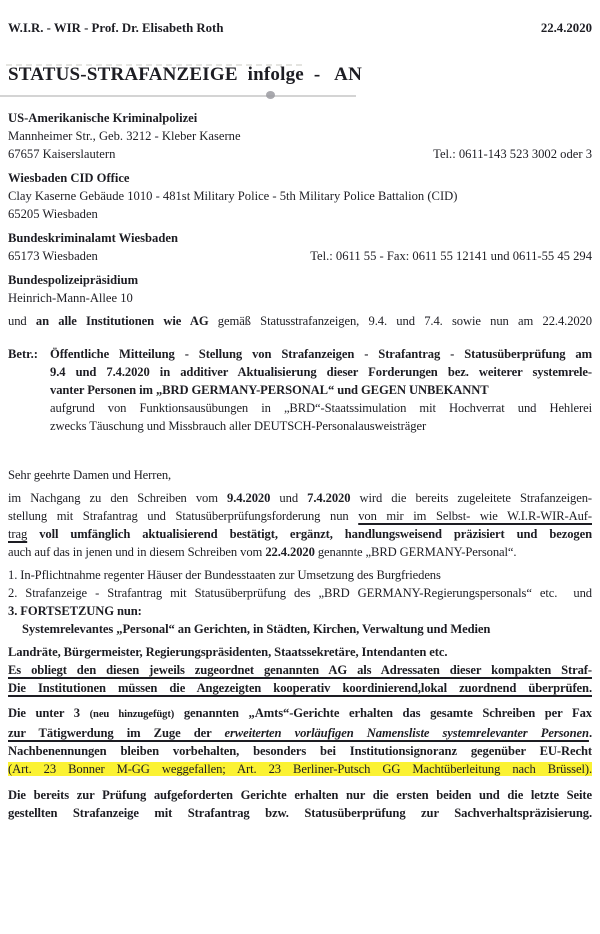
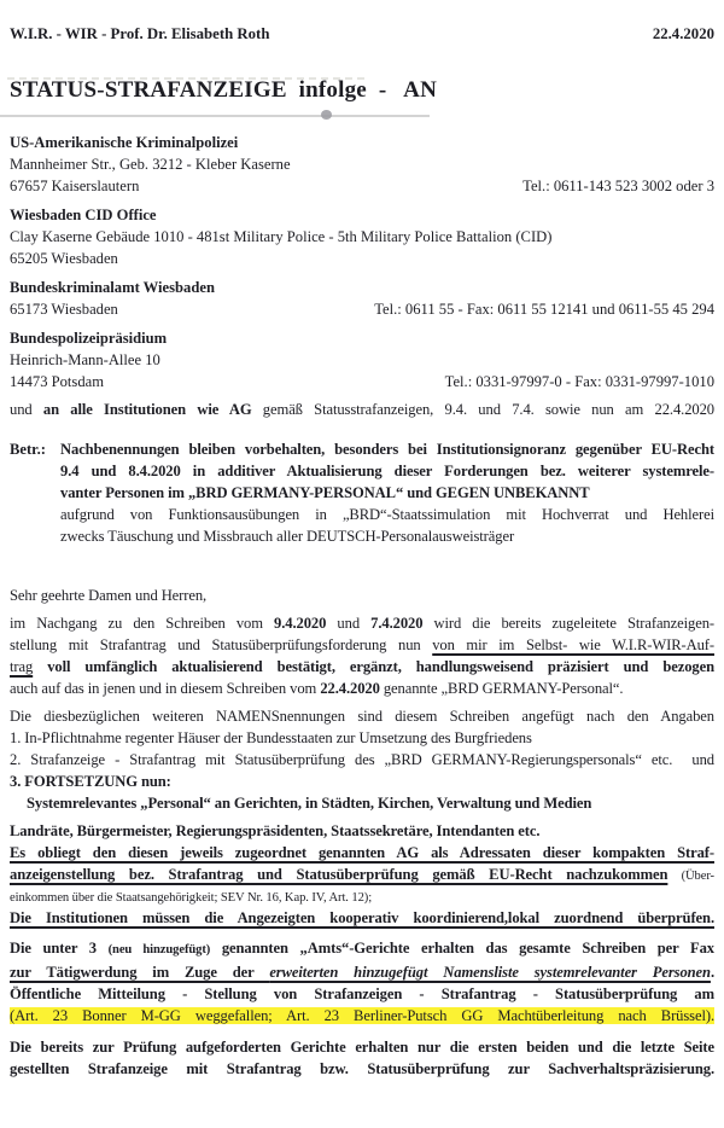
  W.I.R. - WIR - Prof. Dr. Elisabeth Roth
  22.4.2020
  STATUS-STRAFANZEIGE infolge - AN
  US-Amerikanische Kriminalpolizei
  Mannheimer Str., Geb. 3212 - Kleber Kaserne
  67657 Kaiserslautern
  Tel.: 0611-143 523 3002 oder 3
  Wiesbaden CID Office
  Clay Kaserne Gebäude 1010 - 481st Military Police - 5th Military Police Battalion (CID)
  65205 Wiesbaden
  Bundeskriminalamt Wiesbaden
  65173 Wiesbaden
  Tel.: 0611 55 - Fax: 0611 55 12141 und 0611-55 45 294
  Bundespolizeipräsidium
  Heinrich-Mann-Allee 10
+ 14473 Potsdam
+ Tel.: 0331-97997-0 - Fax: 0331-97997-1010
  und an alle Institutionen wie AG gemäß Statusstrafanzeigen, 9.4. und 7.4. sowie nun am 22.4.2020
  Betr.:
- Öffentliche Mitteilung - Stellung von Strafanzeigen - Strafantrag - Statusüberprüfung am
+ Nachbenennungen bleiben vorbehalten, besonders bei Institutionsignoranz gegenüber EU-Recht
- 9.4 und 7.4.2020 in additiver Aktualisierung dieser Forderungen bez. weiterer systemrele-
+ 9.4 und 8.4.2020 in additiver Aktualisierung dieser Forderungen bez. weiterer systemrele-
  vanter Personen im „BRD GERMANY-PERSONAL“ und GEGEN UNBEKANNT
  aufgrund von Funktionsausübungen in „BRD“-Staatssimulation mit Hochverrat und Hehlerei
  zwecks Täuschung und Missbrauch aller DEUTSCH-Personalausweisträger
  Sehr geehrte Damen und Herren,
  im Nachgang zu den Schreiben vom 9.4.2020 und 7.4.2020 wird die bereits zugeleitete Strafanzeigen-
  stellung mit Strafantrag und Statusüberprüfungsforderung nun von mir im Selbst- wie W.I.R-WIR-Auf-
  trag voll umfänglich aktualisierend bestätigt, ergänzt, handlungsweisend präzisiert und bezogen
  auch auf das in jenen und in diesem Schreiben vom 22.4.2020 genannte „BRD GERMANY-Personal“.
+ Die diesbezüglichen weiteren NAMENSnennungen sind diesem Schreiben angefügt nach den Angaben
  1. In-Pflichtnahme regenter Häuser der Bundesstaaten zur Umsetzung des Burgfriedens
  2. Strafanzeige - Strafantrag mit Statusüberprüfung des „BRD GERMANY-Regierungspersonals“ etc. und
  3. FORTSETZUNG nun:
  Systemrelevantes „Personal“ an Gerichten, in Städten, Kirchen, Verwaltung und Medien
  Landräte, Bürgermeister, Regierungspräsidenten, Staatssekretäre, Intendanten etc.
  Es obliegt den diesen jeweils zugeordnet genannten AG als Adressaten dieser kompakten Straf-
+ anzeigenstellung bez. Strafantrag und Statusüberprüfung gemäß EU-Recht nachzukommen (Über-
+ einkommen über die Staatsangehörigkeit; SEV Nr. 16, Kap. IV, Art. 12);
  Die Institutionen müssen die Angezeigten kooperativ koordinierend,lokal zuordnend überprüfen.
  Die unter 3 (neu hinzugefügt) genannten „Amts“-Gerichte erhalten das gesamte Schreiben per Fax
- zur Tätigwerdung im Zuge der erweiterten vorläufigen Namensliste systemrelevanter Personen.
+ zur Tätigwerdung im Zuge der erweiterten hinzugefügt Namensliste systemrelevanter Personen.
- Nachbenennungen bleiben vorbehalten, besonders bei Institutionsignoranz gegenüber EU-Recht
+ Öffentliche Mitteilung - Stellung von Strafanzeigen - Strafantrag - Statusüberprüfung am
  (Art. 23 Bonner M-GG weggefallen; Art. 23 Berliner-Putsch GG Machtüberleitung nach Brüssel).
  Die bereits zur Prüfung aufgeforderten Gerichte erhalten nur die ersten beiden und die letzte Seite
  gestellten Strafanzeige mit Strafantrag bzw. Statusüberprüfung zur Sachverhaltspräzisierung.
